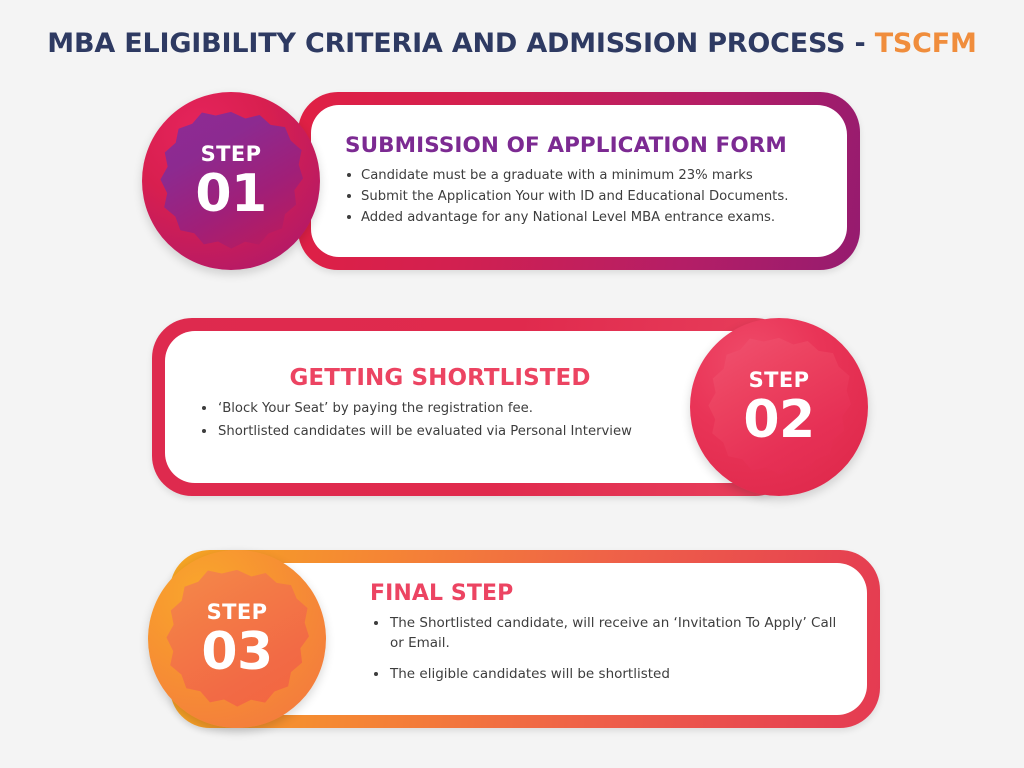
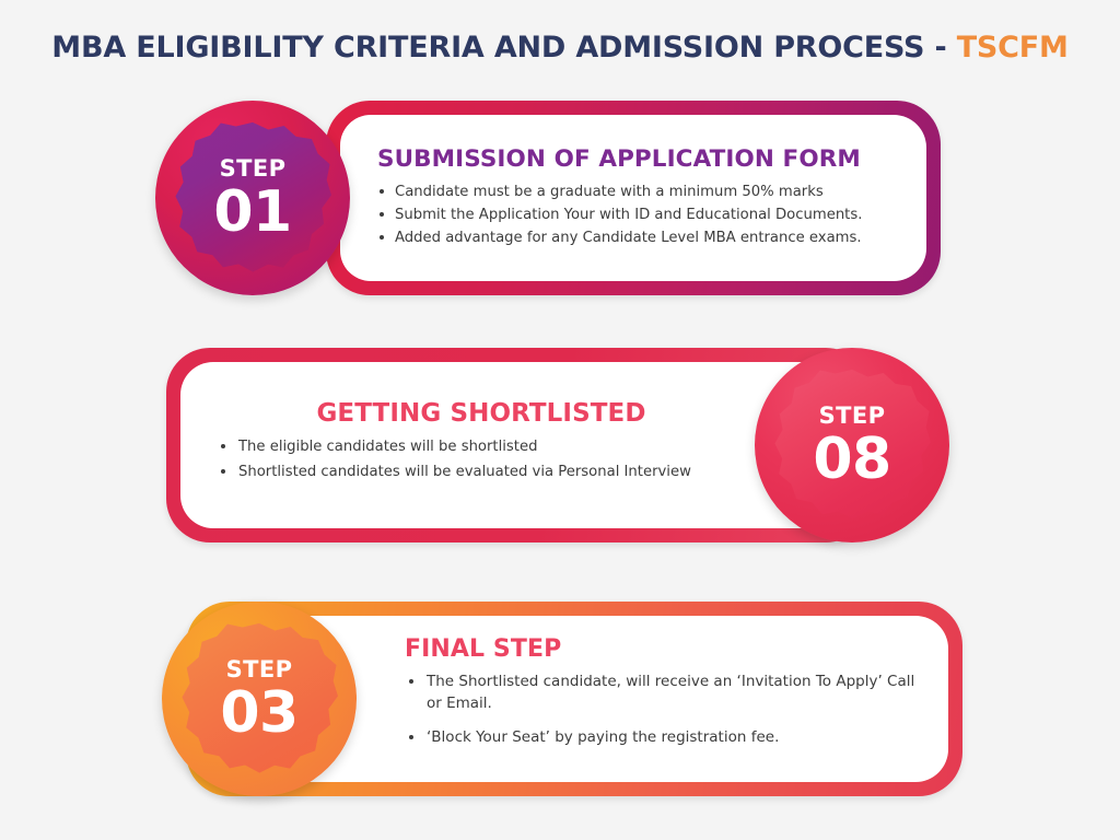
  MBA ELIGIBILITY CRITERIA AND ADMISSION PROCESS - TSCFM
  SUBMISSION OF APPLICATION FORM
- Candidate must be a graduate with a minimum 23% marks
+ Candidate must be a graduate with a minimum 50% marks
  Submit the Application Your with ID and Educational Documents.
- Added advantage for any National Level MBA entrance exams.
+ Added advantage for any Candidate Level MBA entrance exams.
  STEP
  01
  GETTING SHORTLISTED
- ‘Block Your Seat’ by paying the registration fee.
+ The eligible candidates will be shortlisted
  Shortlisted candidates will be evaluated via Personal Interview
  STEP
- 02
+ 08
  FINAL STEP
  The Shortlisted candidate, will receive an ‘Invitation To Apply’ Call or Email.
- The eligible candidates will be shortlisted
+ ‘Block Your Seat’ by paying the registration fee.
  STEP
  03
